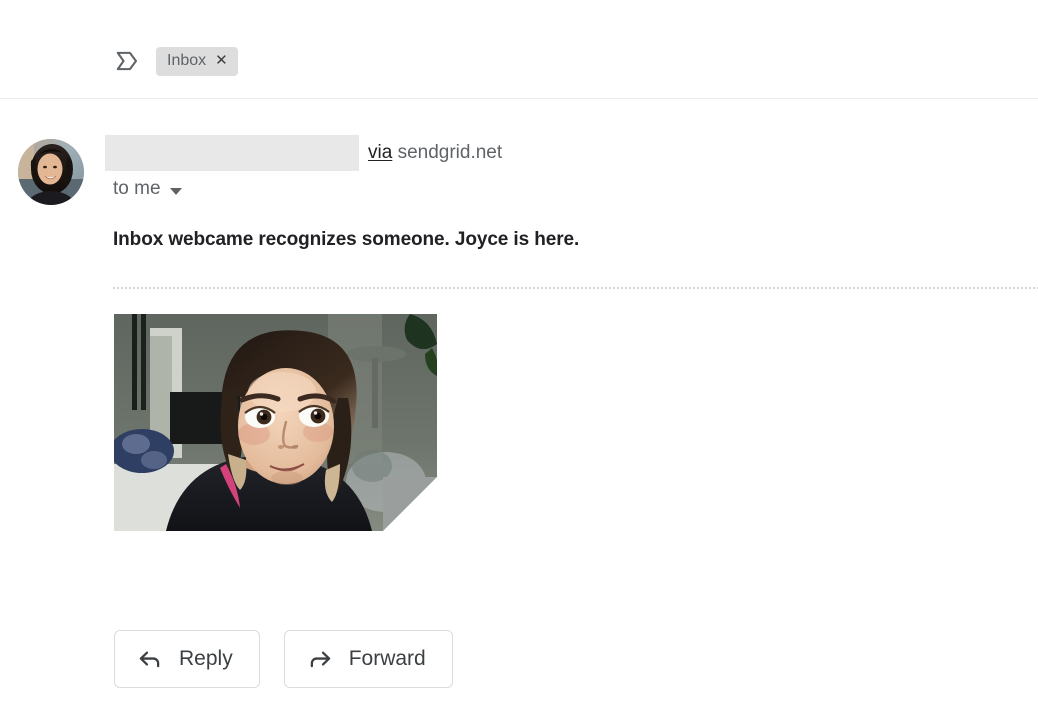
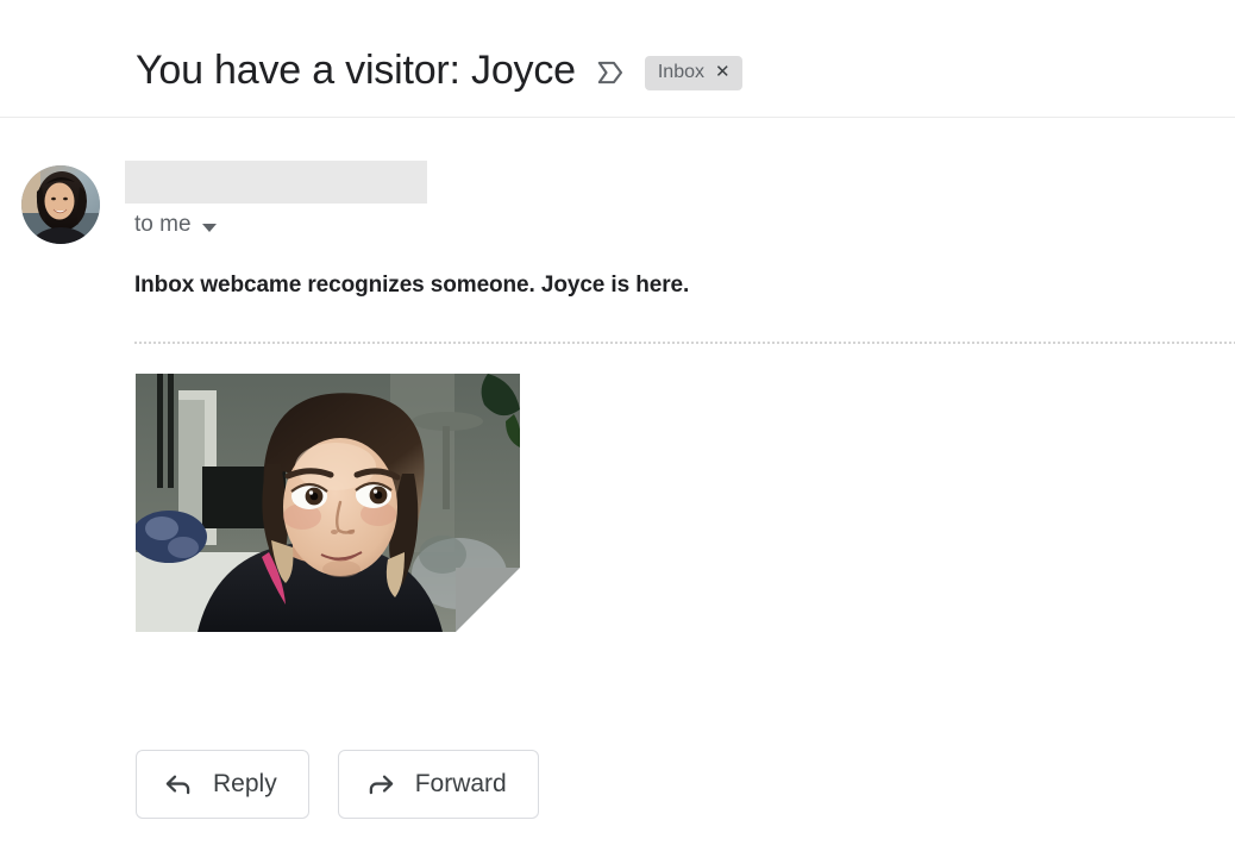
+ You have a visitor: Joyce
  Inbox
  ✕
- via sendgrid.net
  to me
  Inbox webcame recognizes someone. Joyce is here.
  Reply
  Forward
